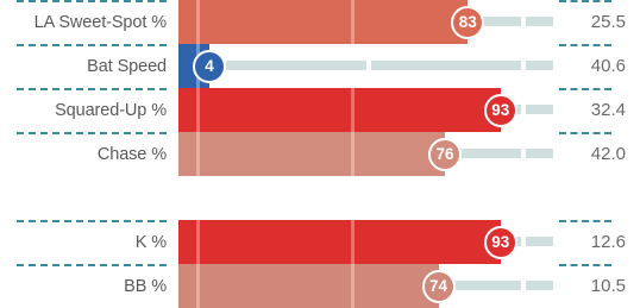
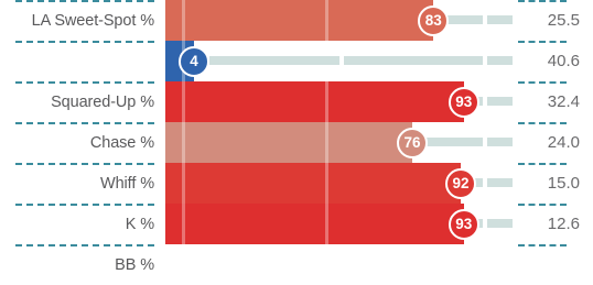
  LA Sweet-Spot %
  83
  25.5
- Bat Speed
  4
  40.6
  Squared-Up %
  93
  32.4
  Chase %
  76
- 42.0
+ 24.0
+ Whiff %
+ 92
+ 15.0
  K %
  93
  12.6
  BB %
- 74
- 10.5
